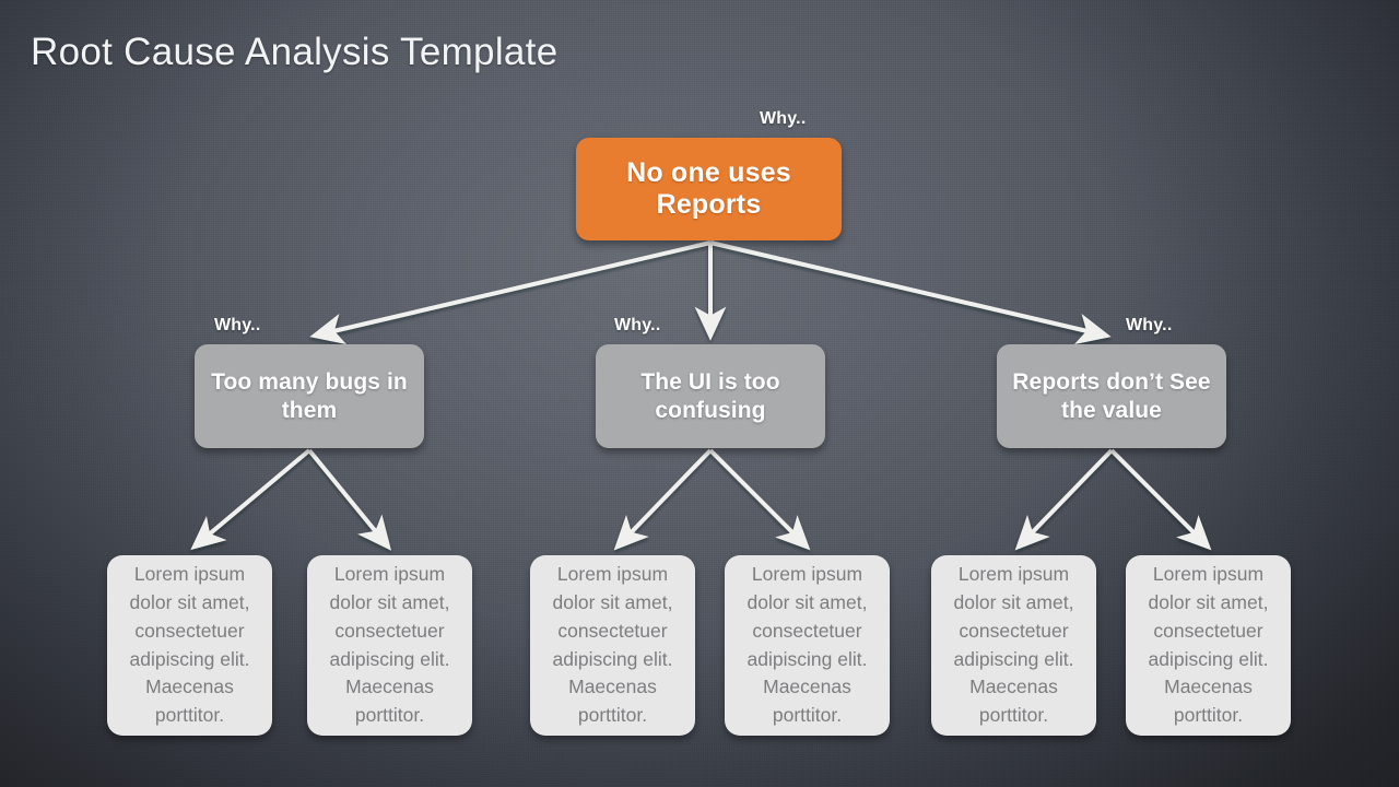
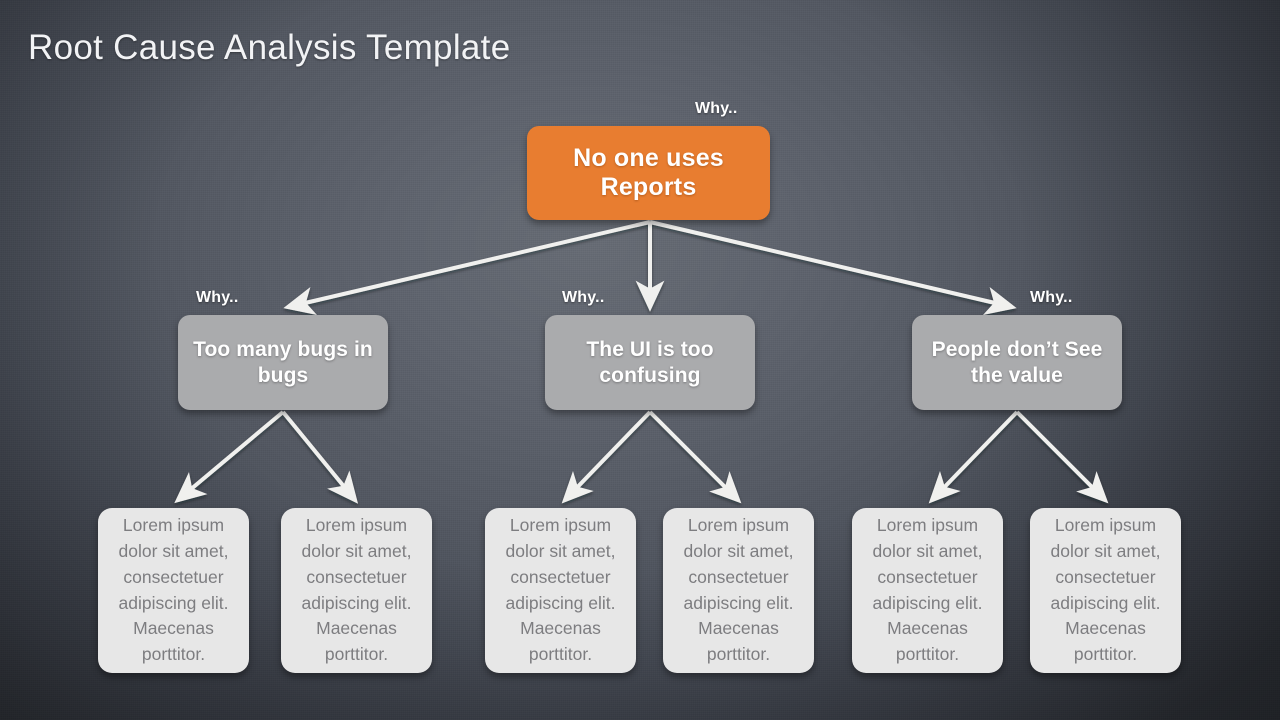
  Root Cause Analysis Template
  No one uses Reports
- Too many bugs in them
+ Too many bugs in bugs
  The UI is too confusing
- Reports don’t See the value
+ People don’t See the value
  Lorem ipsum dolor sit amet, consectetuer adipiscing elit. Maecenas porttitor.
  Lorem ipsum dolor sit amet, consectetuer adipiscing elit. Maecenas porttitor.
  Lorem ipsum dolor sit amet, consectetuer adipiscing elit. Maecenas porttitor.
  Lorem ipsum dolor sit amet, consectetuer adipiscing elit. Maecenas porttitor.
  Lorem ipsum dolor sit amet, consectetuer adipiscing elit. Maecenas porttitor.
  Lorem ipsum dolor sit amet, consectetuer adipiscing elit. Maecenas porttitor.
  Why..
  Why..
  Why..
  Why..
